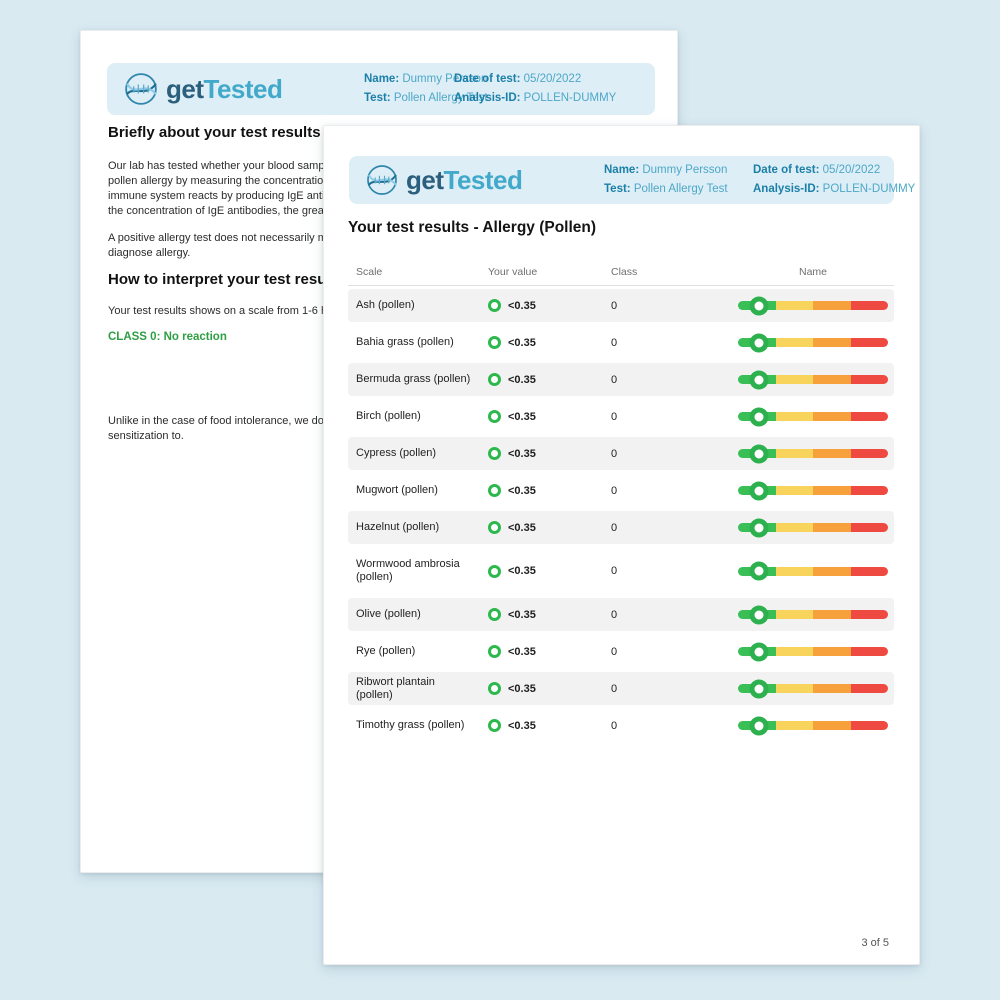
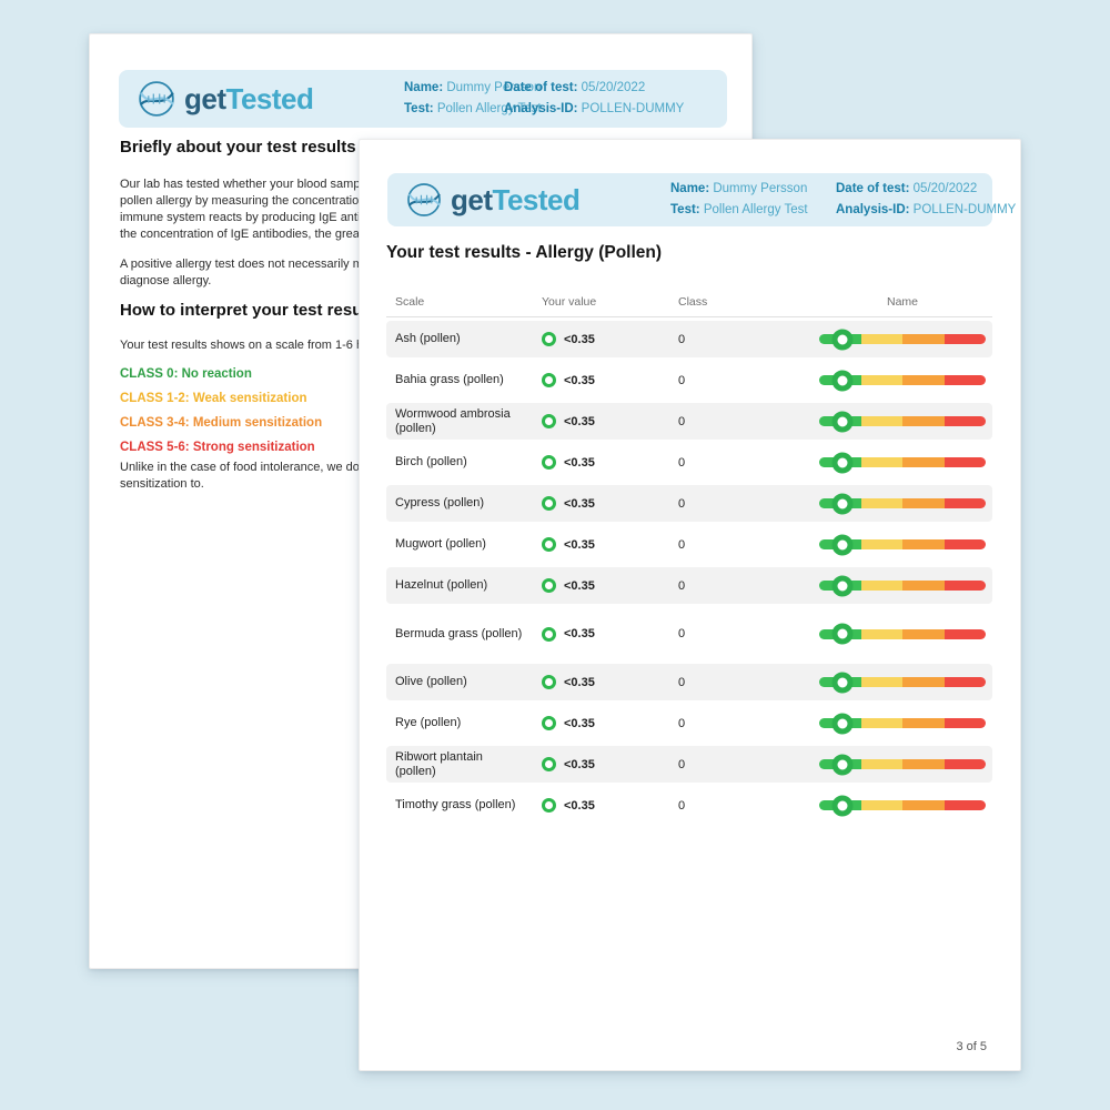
  getTested
  Name: Dummy Persson
  Test: Pollen Allergy Test
  Date of test: 05/20/2022
  Analysis-ID: POLLEN-DUMMY
  Briefly about your test results
  Our lab has tested whether your blood samp
  pollen allergy by measuring the concentratio
  immune system reacts by producing IgE ant
  the concentration of IgE antibodies, the grea
  A positive allergy test does not necessarily
  diagnose allergy.
  How to interpret your test resu
  Your test results shows on a scale from 1-6
  CLASS 0: No reaction
+ CLASS 1-2: Weak sensitization
+ CLASS 3-4: Medium sensitization
+ CLASS 5-6: Strong sensitization
  Unlike in the case of food intolerance, we do
  sensitization to.
  getTested
  Name: Dummy Persson
  Test: Pollen Allergy Test
  Date of test: 05/20/2022
  Analysis-ID: POLLEN-DUMMY
  Your test results - Allergy (Pollen)
  Scale
  Your value
  Class
  Name
  Ash (pollen)
  <0.35
  0
  Bahia grass (pollen)
  <0.35
  0
- Bermuda grass (pollen)
+ Wormwood ambrosia (pollen)
  <0.35
  0
  Birch (pollen)
  <0.35
  0
  Cypress (pollen)
  <0.35
  0
  Mugwort (pollen)
  <0.35
  0
  Hazelnut (pollen)
  <0.35
  0
- Wormwood ambrosia (pollen)
+ Bermuda grass (pollen)
  <0.35
  0
  Olive (pollen)
  <0.35
  0
  Rye (pollen)
  <0.35
  0
  Ribwort plantain (pollen)
  <0.35
  0
  Timothy grass (pollen)
  <0.35
  0
  3 of 5
